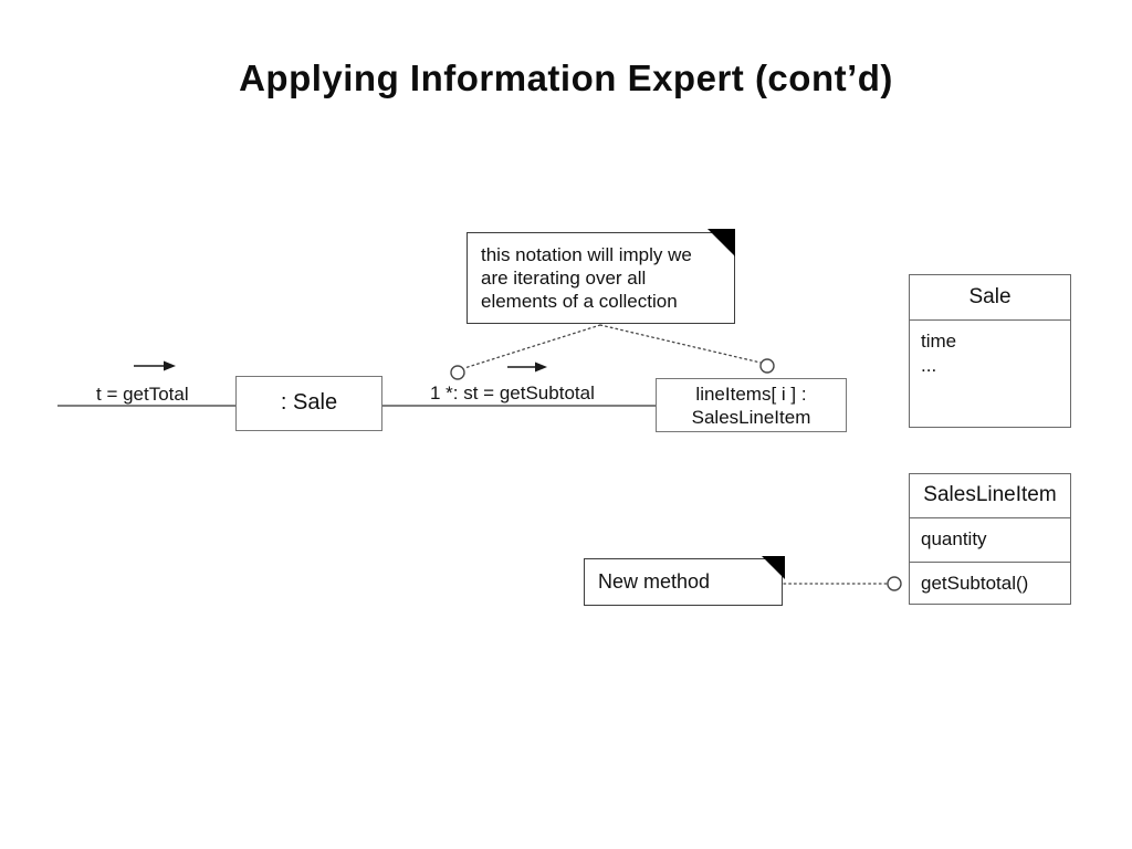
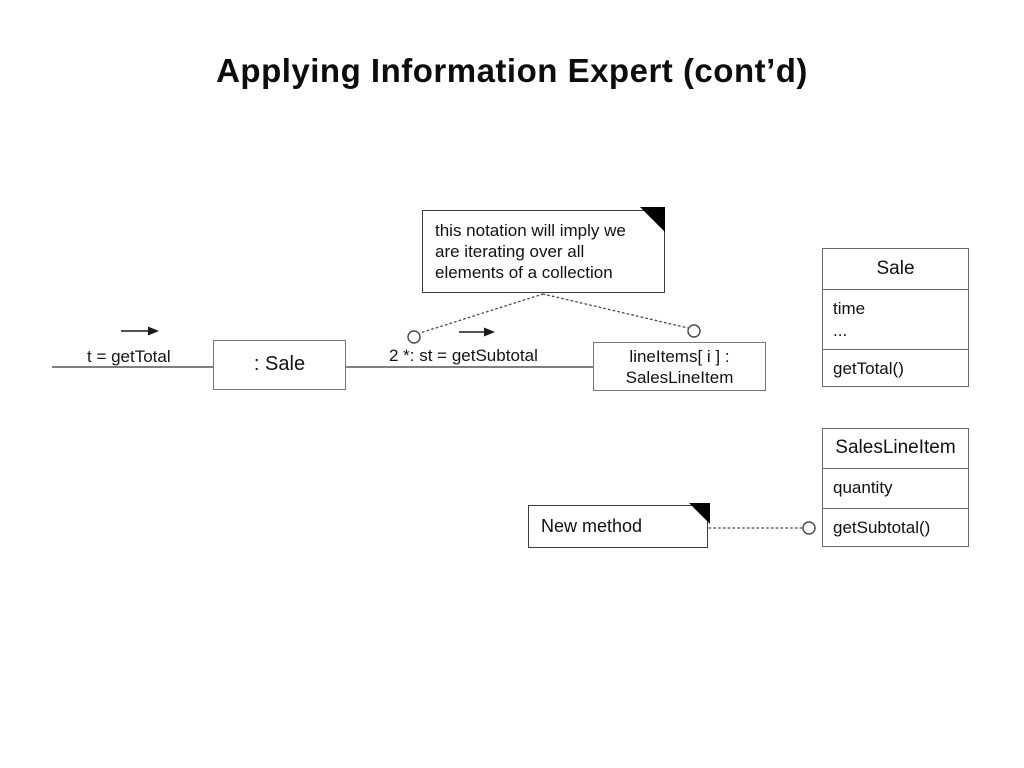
  Applying Information Expert (cont’d)
  this notation will imply we
  are iterating over all
  elements of a collection
  t = getTotal
- 1 *: st = getSubtotal
+ 2 *: st = getSubtotal
  : Sale
  lineItems[ i ] :
  SalesLineItem
  Sale
  time
  ...
+ getTotal()
  SalesLineItem
  quantity
  getSubtotal()
  New method
